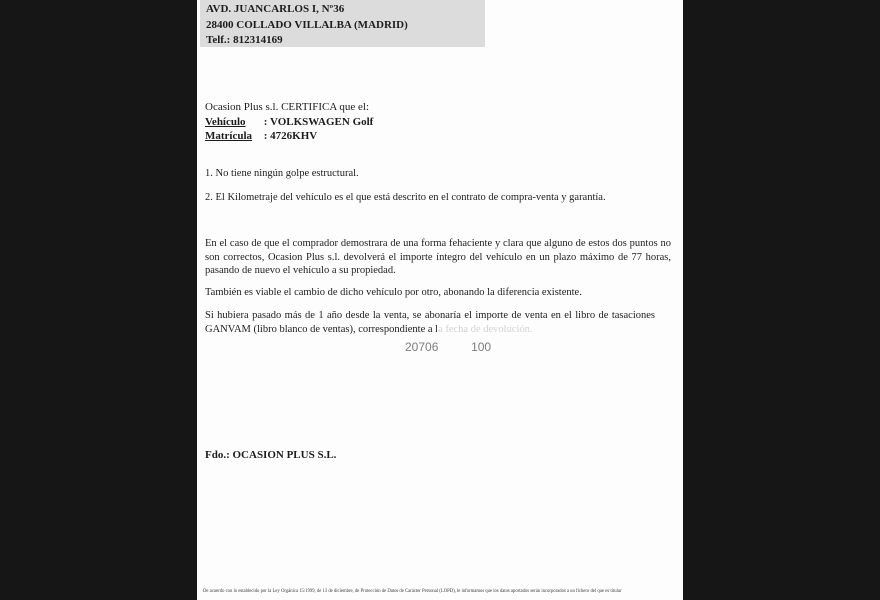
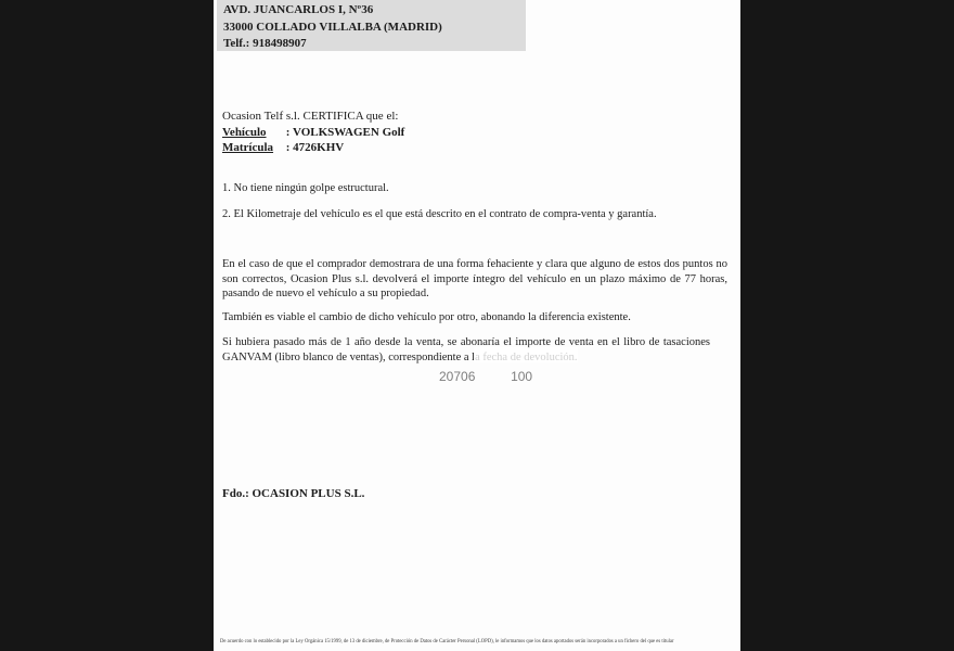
  AVD. JUANCARLOS I, Nº36
- 28400 COLLADO VILLALBA (MADRID)
+ 33000 COLLADO VILLALBA (MADRID)
- Telf.: 812314169
+ Telf.: 918498907
- Ocasion Plus s.l. CERTIFICA que el:
+ Ocasion Telf s.l. CERTIFICA que el:
  Vehículo : VOLKSWAGEN Golf
  Matrícula : 4726KHV
  1. No tiene ningún golpe estructural.
  2. El Kilometraje del vehículo es el que está descrito en el contrato de compra-venta y garantía.
  En el caso de que el comprador demostrara de una forma fehaciente y clara que alguno de estos dos puntos no son correctos, Ocasion Plus s.l. devolverá el importe íntegro del vehículo en un plazo máximo de 77 horas, pasando de nuevo el vehículo a su propiedad.
  También es viable el cambio de dicho vehículo por otro, abonando la diferencia existente.
  Si hubiera pasado más de 1 año desde la venta, se abonaría el importe de venta en el libro de tasaciones GANVAM (libro blanco de ventas), correspondiente a la fecha de devolución.
  20706 100
  Fdo.: OCASION PLUS S.L.
